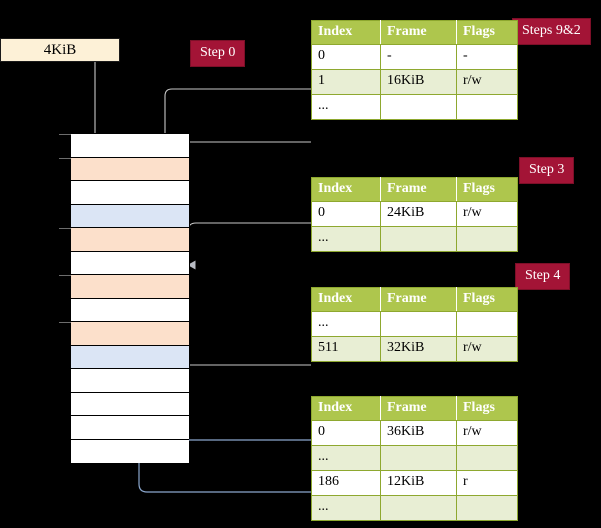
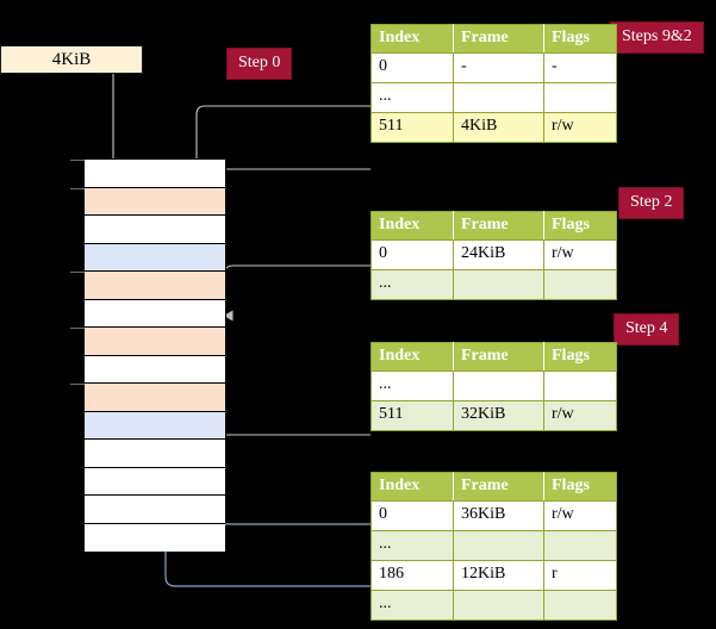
  4KiB
  Step 0
  Steps 9&2
- Step 3
+ Step 2
  Step 4
  Index	Frame	Flags
  0	-	-
- 1	16KiB	r/w
  ...
+ 511	4KiB	r/w
  Index	Frame	Flags
  0	24KiB	r/w
  ...
  Index	Frame	Flags
  ...
  511	32KiB	r/w
  Index	Frame	Flags
  0	36KiB	r/w
  ...
  186	12KiB	r
  ...
